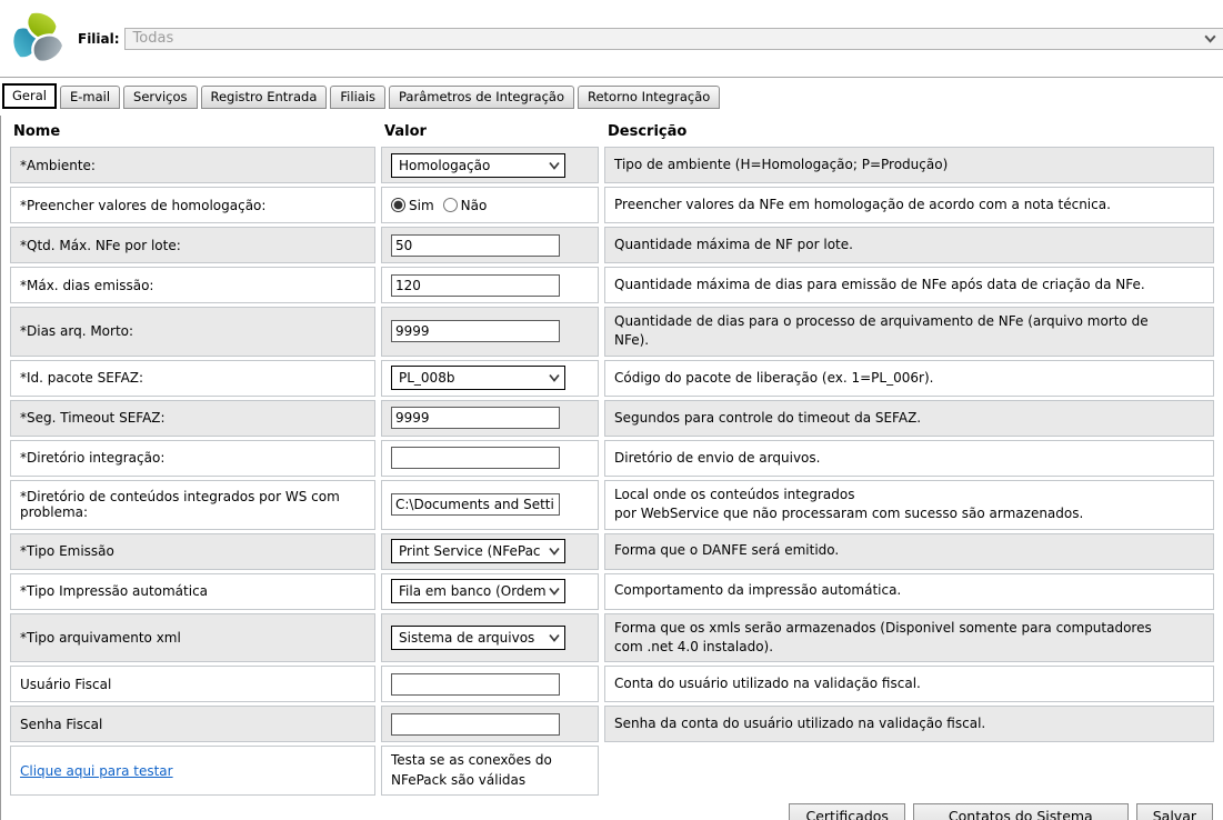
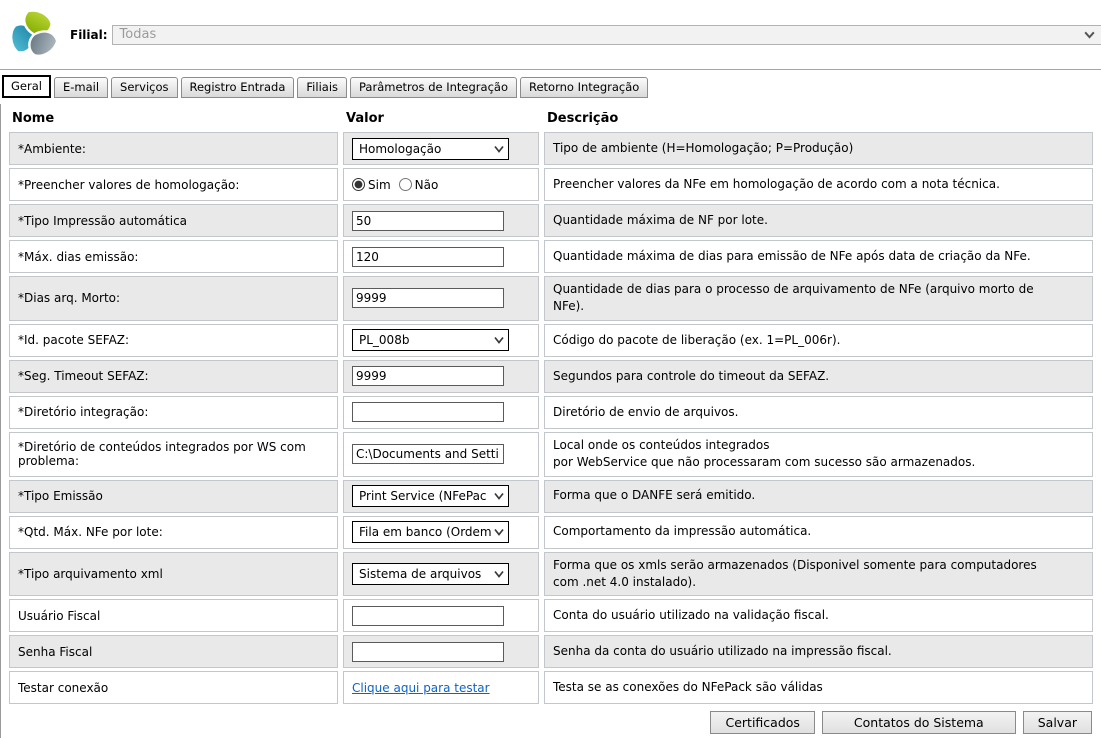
  Filial:
  Todas
  Geral
  E-mail
  Serviços
  Registro Entrada
  Filiais
  Parâmetros de Integração
  Retorno Integração
  Nome
  Valor
  Descrição
  *Ambiente:
  Homologação
  Tipo de ambiente (H=Homologação; P=Produção)
  *Preencher valores de homologação:
  Sim
  Não
  Preencher valores da NFe em homologação de acordo com a nota técnica.
- *Qtd. Máx. NFe por lote:
+ *Tipo Impressão automática
  50
  Quantidade máxima de NF por lote.
  *Máx. dias emissão:
  120
  Quantidade máxima de dias para emissão de NFe após data de criação da NFe.
  *Dias arq. Morto:
  9999
  Quantidade de dias para o processo de arquivamento de NFe (arquivo morto de
  NFe).
  *Id. pacote SEFAZ:
  PL_008b
  Código do pacote de liberação (ex. 1=PL_006r).
  *Seg. Timeout SEFAZ:
  9999
  Segundos para controle do timeout da SEFAZ.
  *Diretório integração:
  Diretório de envio de arquivos.
  *Diretório de conteúdos integrados por WS com problema:
  C:\Documents and Setti
  Local onde os conteúdos integrados
  por WebService que não processaram com sucesso são armazenados.
  *Tipo Emissão
  Print Service (NFePac
  Forma que o DANFE será emitido.
- *Tipo Impressão automática
+ *Qtd. Máx. NFe por lote:
  Fila em banco (Ordem
  Comportamento da impressão automática.
  *Tipo arquivamento xml
  Sistema de arquivos
  Forma que os xmls serão armazenados (Disponivel somente para computadores
  com .net 4.0 instalado).
  Usuário Fiscal
  Conta do usuário utilizado na validação fiscal.
  Senha Fiscal
- Senha da conta do usuário utilizado na validação fiscal.
+ Senha da conta do usuário utilizado na impressão fiscal.
+ Testar conexão
  Clique aqui para testar
  Testa se as conexões do NFePack são válidas
  Certificados
  Contatos do Sistema
  Salvar
